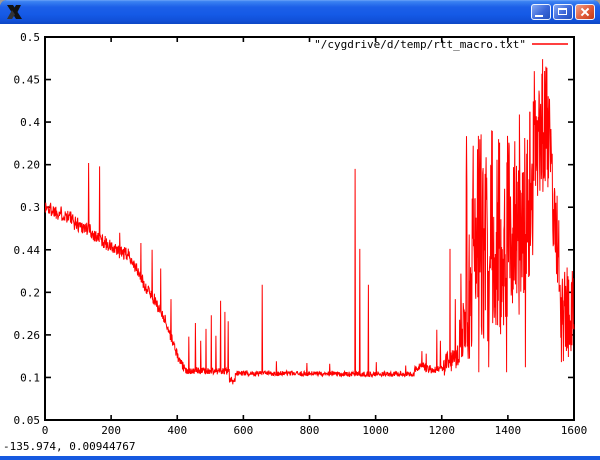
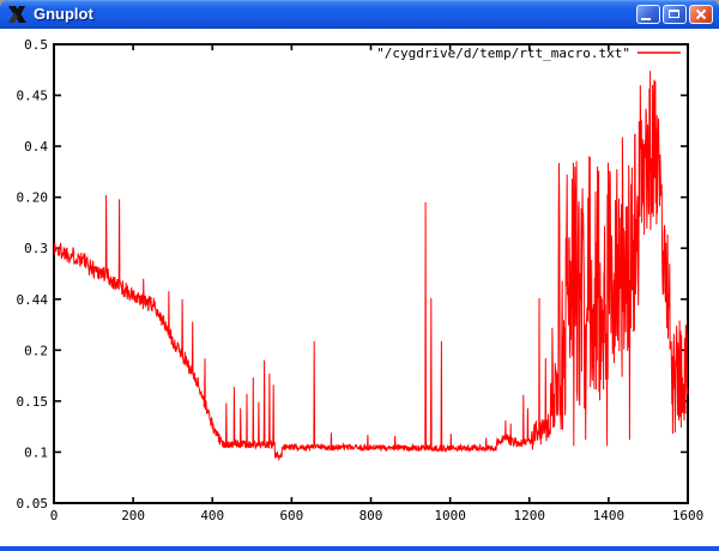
+ Gnuplot
  0
  200
  400
  600
  800
  1000
  1200
  1400
  1600
  0.05
  0.1
- 0.26
+ 0.15
  0.2
  0.44
  0.3
  0.20
  0.4
  0.45
  0.5
  "/cygdrive/d/temp/rtt_macro.txt"
- -135.974, 0.00944767
